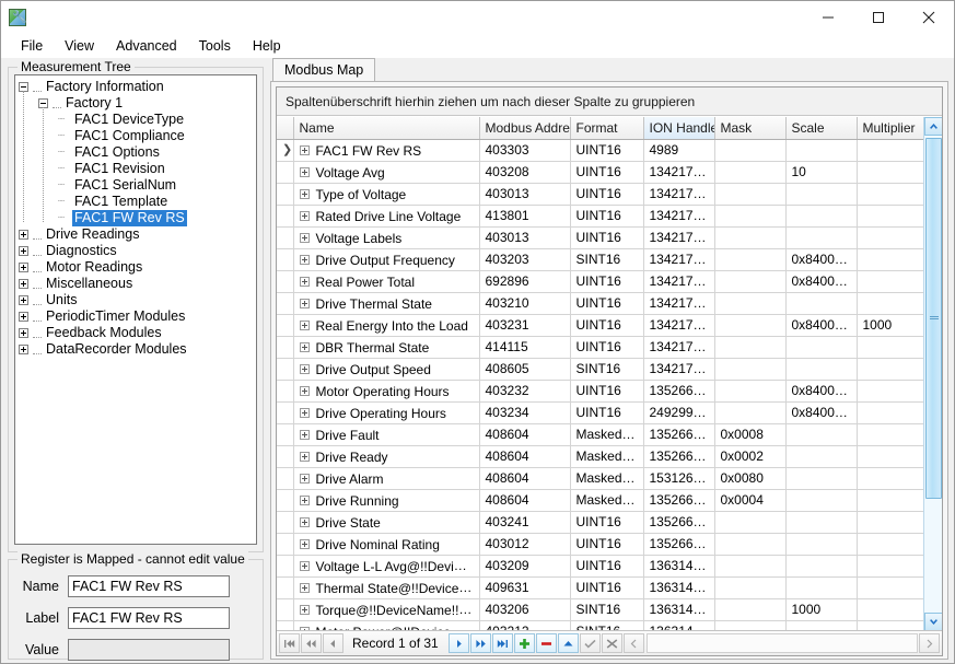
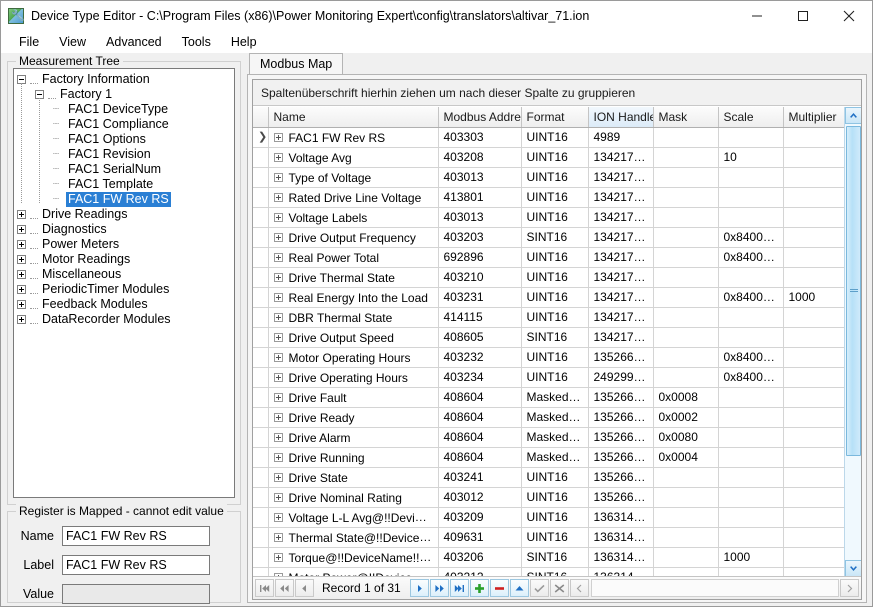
  🔧
+ Device Type Editor - C:\Program Files (x86)\Power Monitoring Expert\config\translators\altivar_71.ion
  File
  View
  Advanced
  Tools
  Help
  Measurement Tree
  Factory Information
  Factory 1
  ┈
  FAC1 DeviceType
  ┈
  FAC1 Compliance
  ┈
  FAC1 Options
  ┈
  FAC1 Revision
  ┈
  FAC1 SerialNum
  ┈
  FAC1 Template
  ┈
  FAC1 FW Rev RS
  Drive Readings
  Diagnostics
+ Power Meters
  Motor Readings
  Miscellaneous
- Units
  PeriodicTimer Modules
  Feedback Modules
  DataRecorder Modules
  Register is Mapped - cannot edit value
  Name
  FAC1 FW Rev RS
  Label
  FAC1 FW Rev RS
  Value
  Modbus Map
  Spaltenüberschrift hierhin ziehen um nach dieser Spalte zu gruppieren
  	Name	Modbus Addre	Format	ION Handl	Mask	Scale	Multiplier
  ❯	FAC1 FW Rev RS	403303	UINT16	4989
  	Voltage Avg	403208	UINT16	134217737		10
  	Type of Voltage	403013	UINT16	134217739
  	Rated Drive Line Voltage	413801	UINT16	134217740
  	Voltage Labels	403013	UINT16	134217738
  	Drive Output Frequency	403203	SINT16	134217730		0x8400002
  	Real Power Total	692896	UINT16	134217736		0x8400005
  	Drive Thermal State	403210	UINT16	134217732
  	Real Energy Into the Load	403231	UINT16	134217735		0x8400004	1000
  	DBR Thermal State	414115	UINT16	134217729
  	Drive Output Speed	408605	SINT16	134217731
  	Motor Operating Hours	403232	UINT16	135266818		0x8400003
  	Drive Operating Hours	403234	UINT16	249299696		0x8400002
  	Drive Fault	408604	MaskedBoo	135266562	0x0008
  	Drive Ready	408604	MaskedBoo	135266563	0x0002
- 	Drive Alarm	408604	MaskedBoo	153126150	0x0080
+ 	Drive Alarm	408604	MaskedBoo	135266561	0x0080
  	Drive Running	408604	MaskedBoo	135266564	0x0004
  	Drive State	403241	UINT16	135266565
  	Drive Nominal Rating	403012	UINT16	135266305
  	Voltage L-L Avg@!!DeviceN	403209	UINT16	136314885
  	Thermal State@!!DeviceNa	409631	UINT16	136314883
  	Torque@!!DeviceName!!_M	403206	SINT16	136314884		1000
  Record 1 of 31
